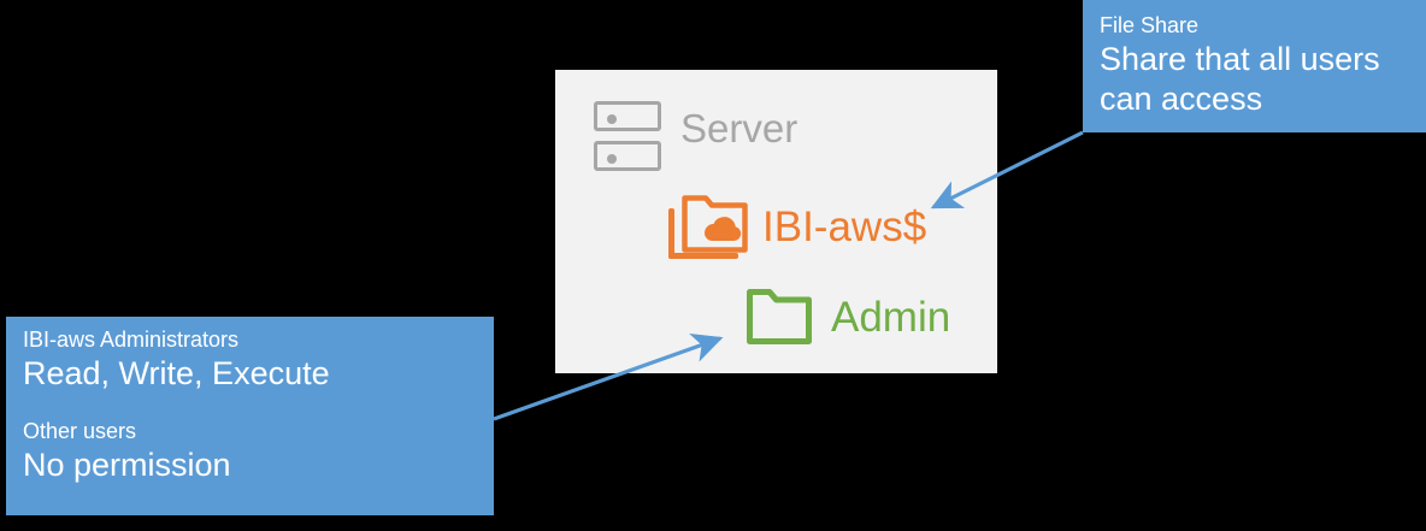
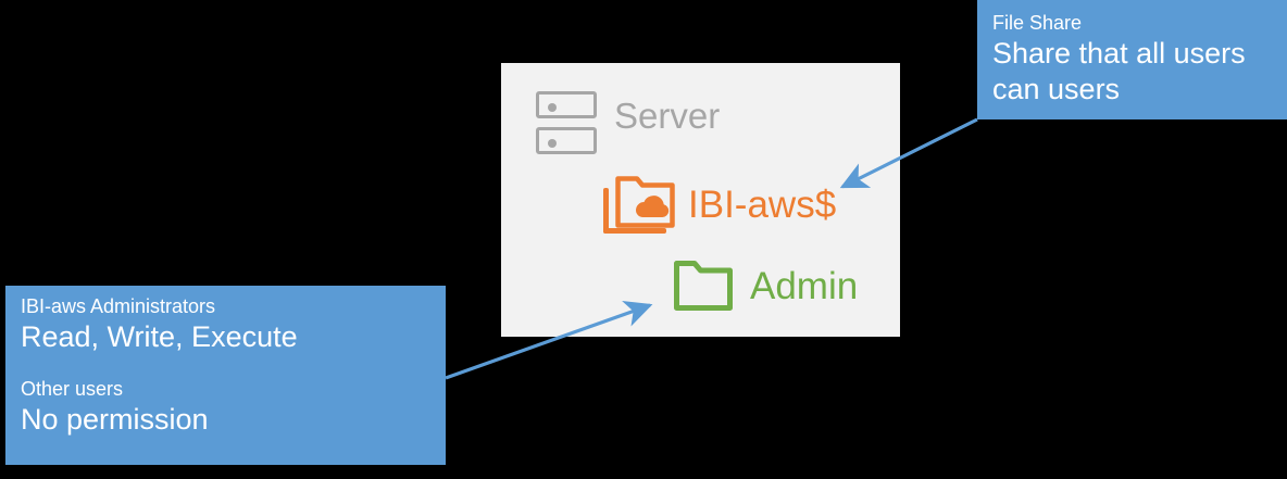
  Server
  IBI-aws$
  Admin
  IBI-aws Administrators
  Read, Write, Execute
  Other users
  No permission
  File Share
- Share that all users can access
+ Share that all users can users
